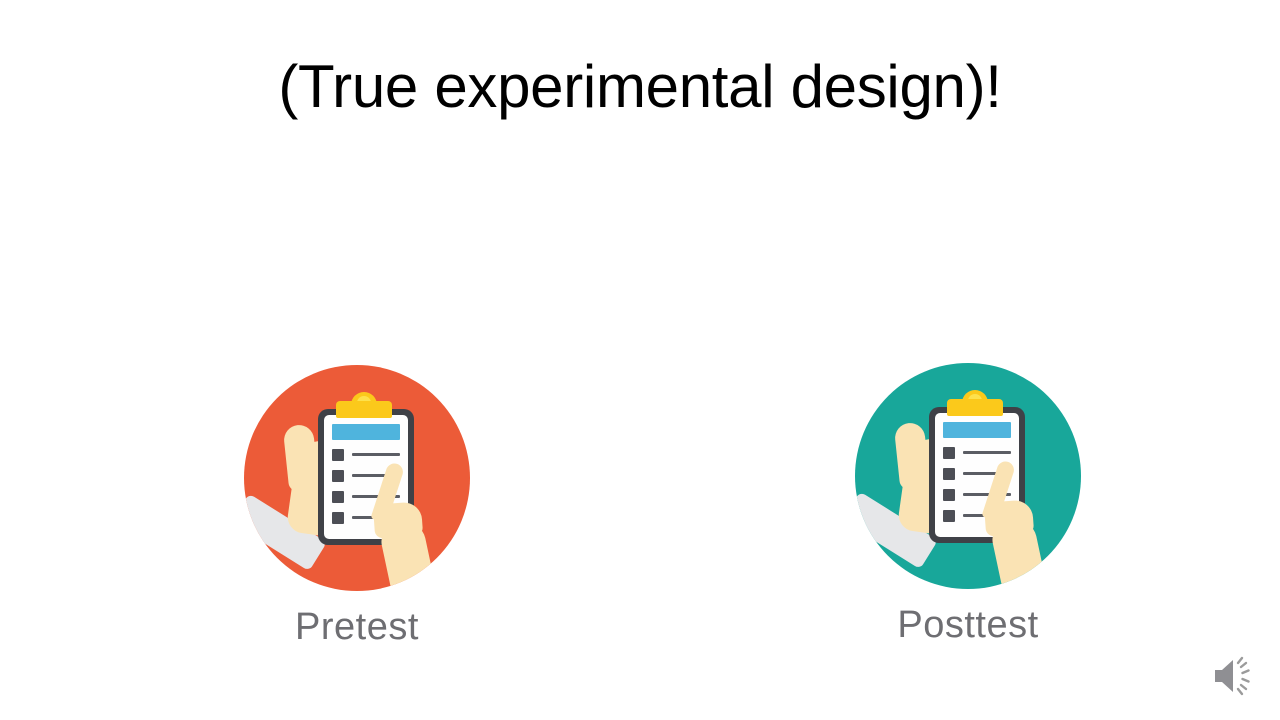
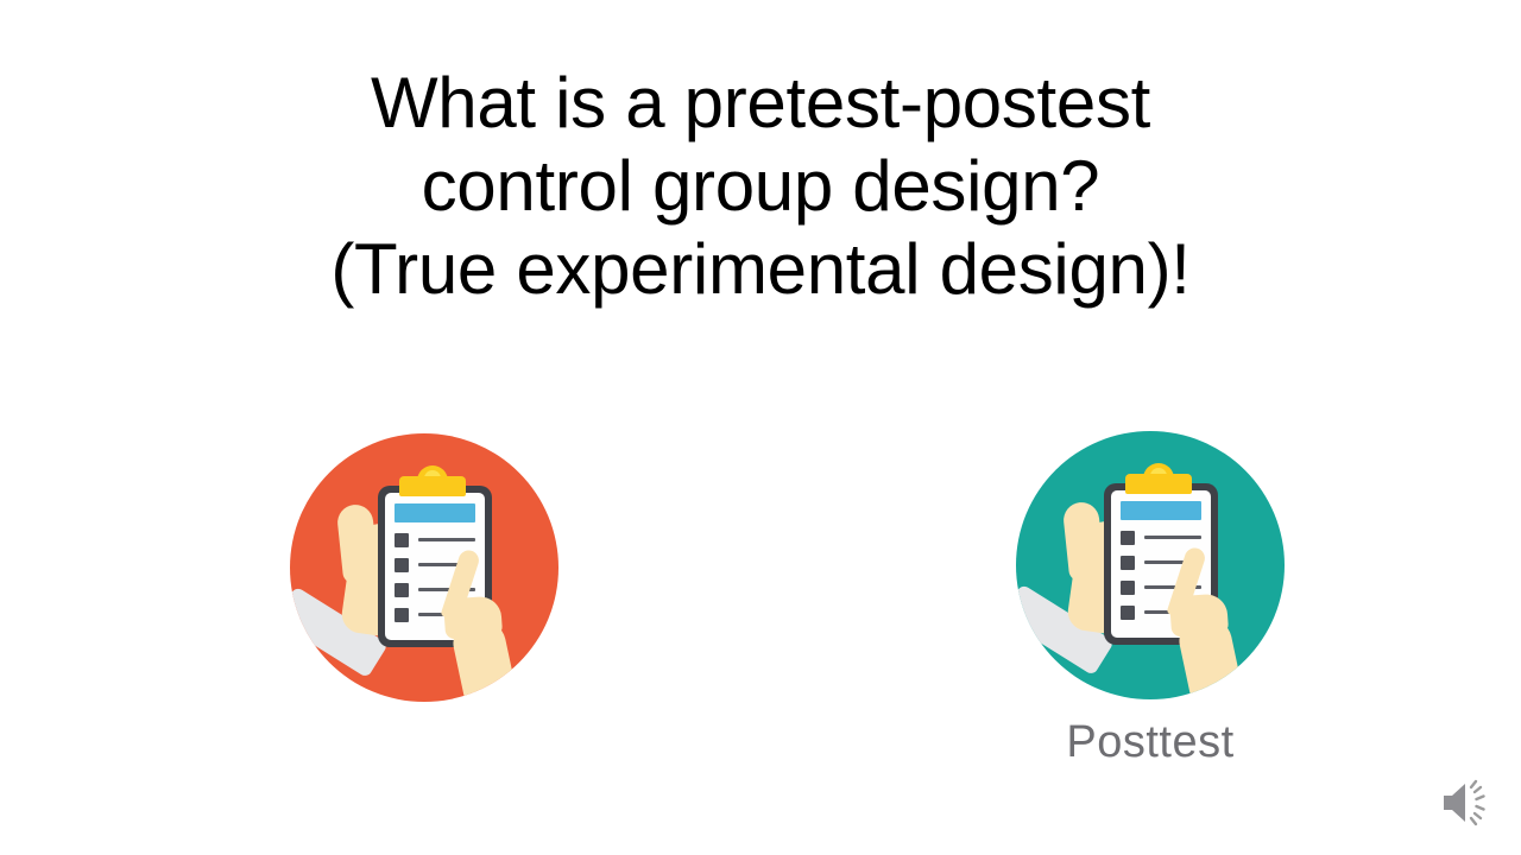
+ What is a pretest-postest
+ control group design?
  (True experimental design)!
- Pretest
  Posttest
